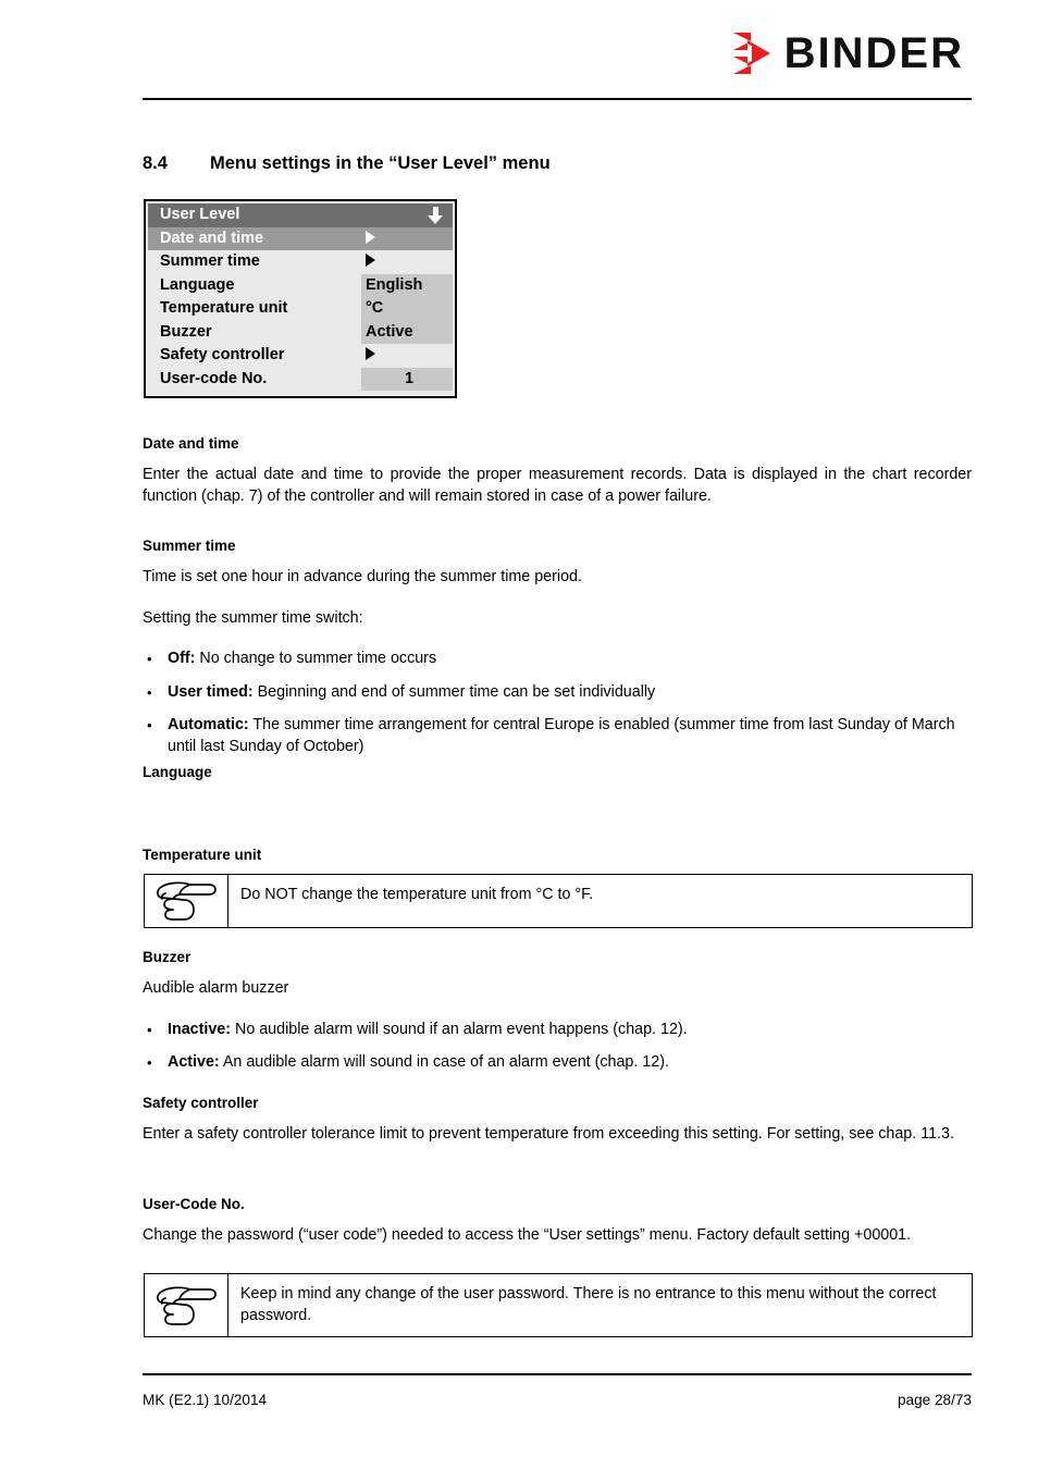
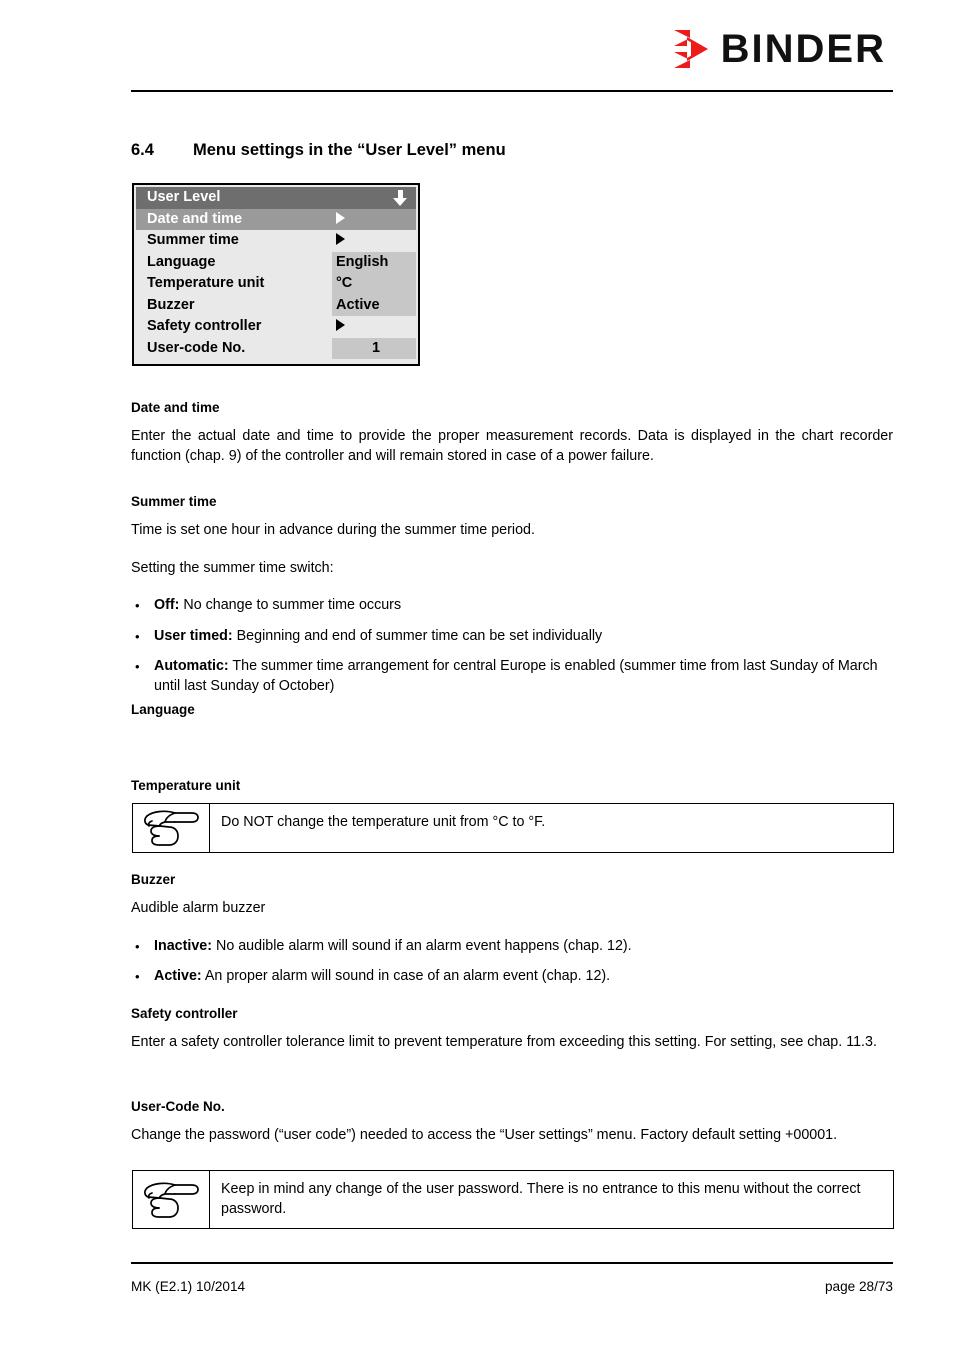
  BINDER
- 8.4 Menu settings in the “User Level” menu
+ 6.4 Menu settings in the “User Level” menu
  User Level
  Date and time
  Summer time
  Language
  English
  Temperature unit
  °C
  Buzzer
  Active
  Safety controller
  User-code No.
  1
  Date and time
- Enter the actual date and time to provide the proper measurement records. Data is displayed in the chart recorder function (chap. 7) of the controller and will remain stored in case of a power failure.
+ Enter the actual date and time to provide the proper measurement records. Data is displayed in the chart recorder function (chap. 9) of the controller and will remain stored in case of a power failure.
  Summer time
  Time is set one hour in advance during the summer time period.
  Setting the summer time switch:
  Off: No change to summer time occurs
  User timed: Beginning and end of summer time can be set individually
  Automatic: The summer time arrangement for central Europe is enabled (summer time from last Sunday of March until last Sunday of October)
  Language
  Temperature unit
  Do NOT change the temperature unit from °C to °F.
  Buzzer
  Audible alarm buzzer
  Inactive: No audible alarm will sound if an alarm event happens (chap. 12).
- Active: An audible alarm will sound in case of an alarm event (chap. 12).
+ Active: An proper alarm will sound in case of an alarm event (chap. 12).
  Safety controller
  Enter a safety controller tolerance limit to prevent temperature from exceeding this setting. For setting, see chap. 11.3.
  User-Code No.
  Change the password (“user code”) needed to access the “User settings” menu. Factory default setting +00001.
  Keep in mind any change of the user password. There is no entrance to this menu without the correct password.
  MK (E2.1) 10/2014
  page 28/73
